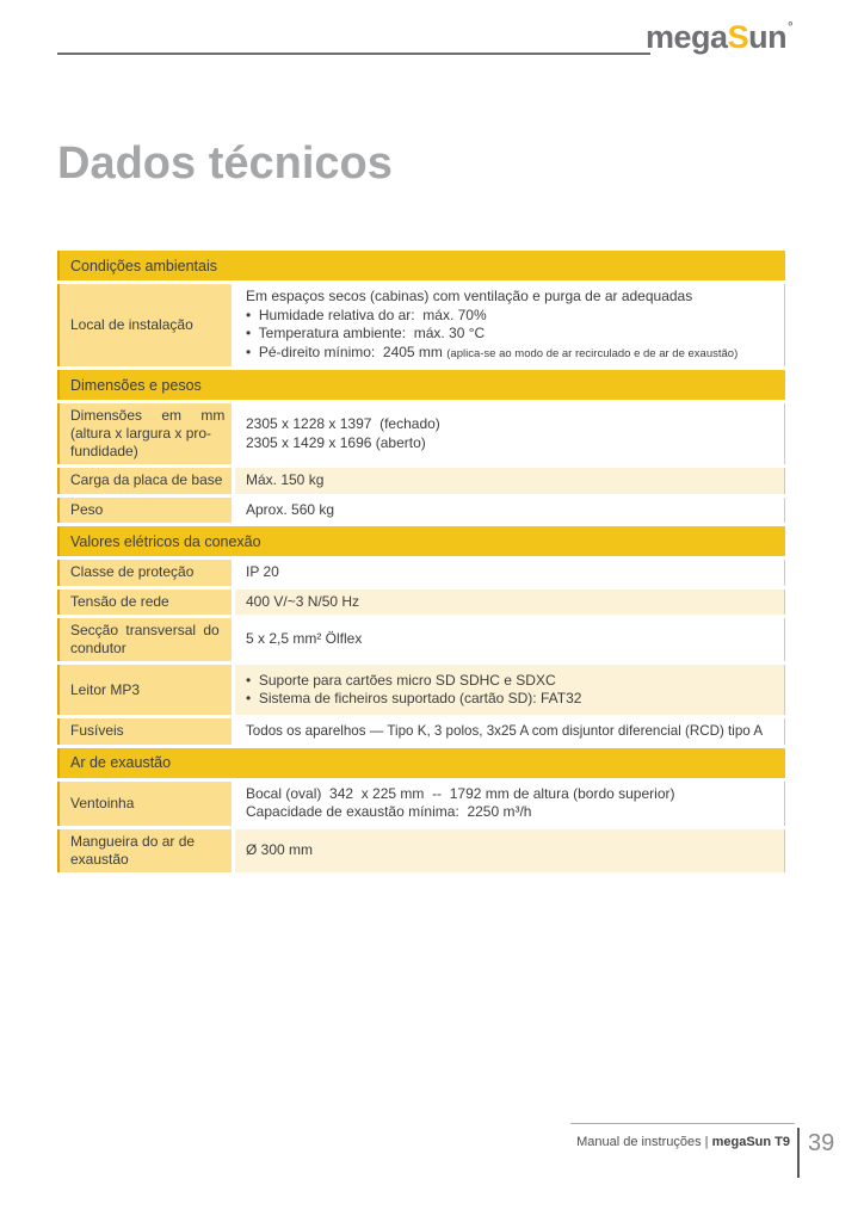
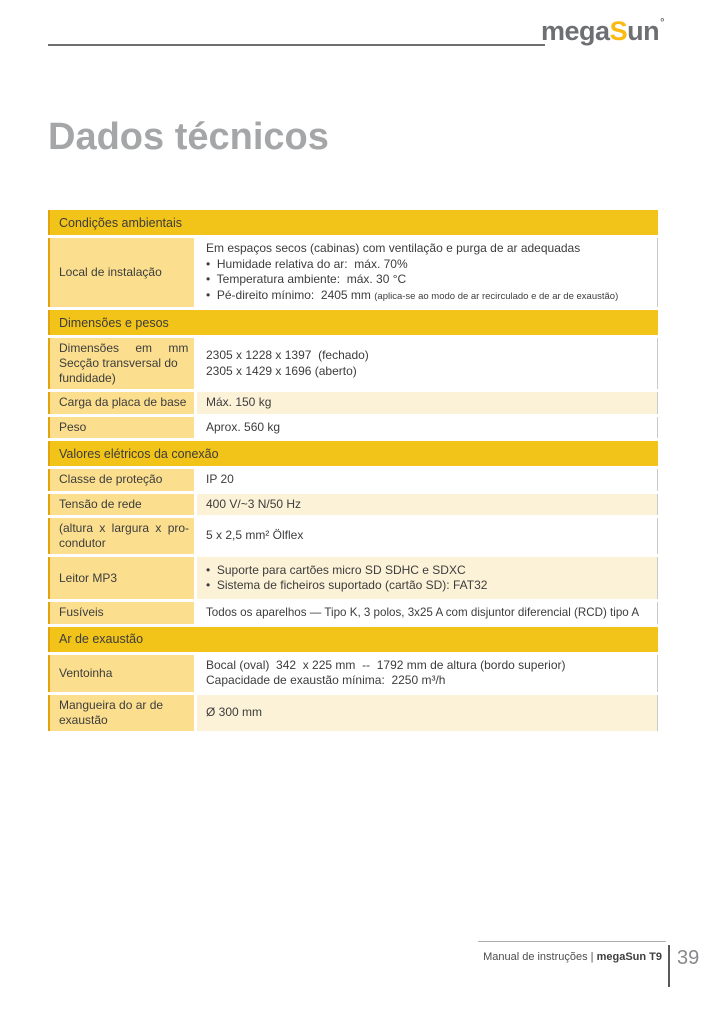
  megaSun°
  Dados técnicos
  Condições ambientais
  Local de instalação
  Em espaços secos (cabinas) com ventilação e purga de ar adequadas
  • Humidade relativa do ar: máx. 70%
  • Temperatura ambiente: máx. 30 °C
  • Pé-direito mínimo: 2405 mm (aplica-se ao modo de ar recirculado e de ar de exaustão)
  Dimensões e pesos
  Dimensões em mm
- (altura x largura x pro-
+ Secção transversal do
  fundidade)
  2305 x 1228 x 1397 (fechado)
  2305 x 1429 x 1696 (aberto)
  Carga da placa de base
  Máx. 150 kg
  Peso
  Aprox. 560 kg
  Valores elétricos da conexão
  Classe de proteção
  IP 20
  Tensão de rede
  400 V/~3 N/50 Hz
- Secção transversal do
+ (altura x largura x pro-
  condutor
  5 x 2,5 mm² Ölflex
  Leitor MP3
  • Suporte para cartões micro SD SDHC e SDXC
  • Sistema de ficheiros suportado (cartão SD): FAT32
  Fusíveis
  Todos os aparelhos — Tipo K, 3 polos, 3x25 A com disjuntor diferencial (RCD) tipo A
  Ar de exaustão
  Ventoinha
  Bocal (oval) 342 x 225 mm -- 1792 mm de altura (bordo superior)
  Capacidade de exaustão mínima: 2250 m³/h
  Mangueira do ar de
  exaustão
  Ø 300 mm
  Manual de instruções | megaSun T9
  39
